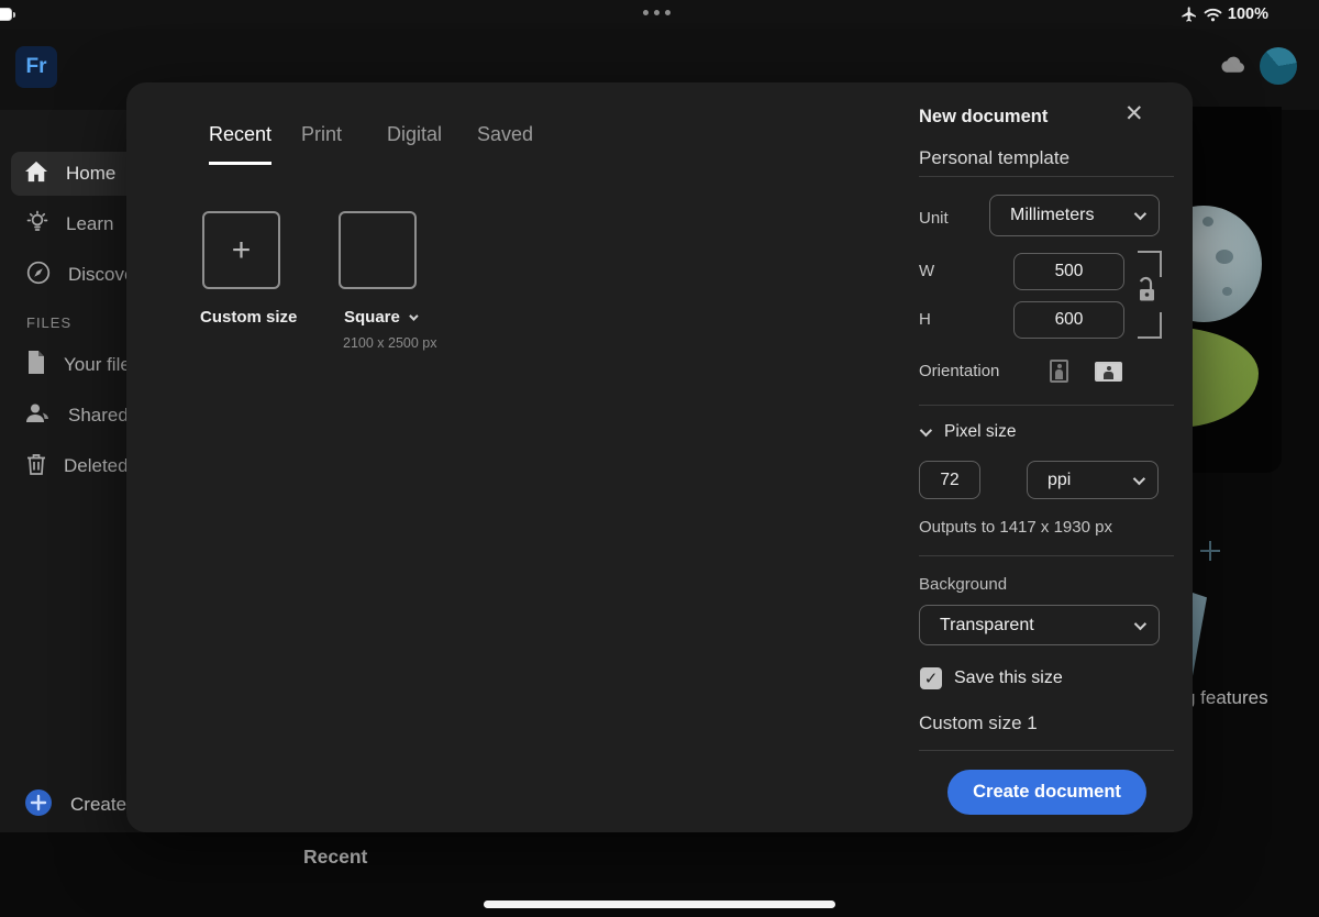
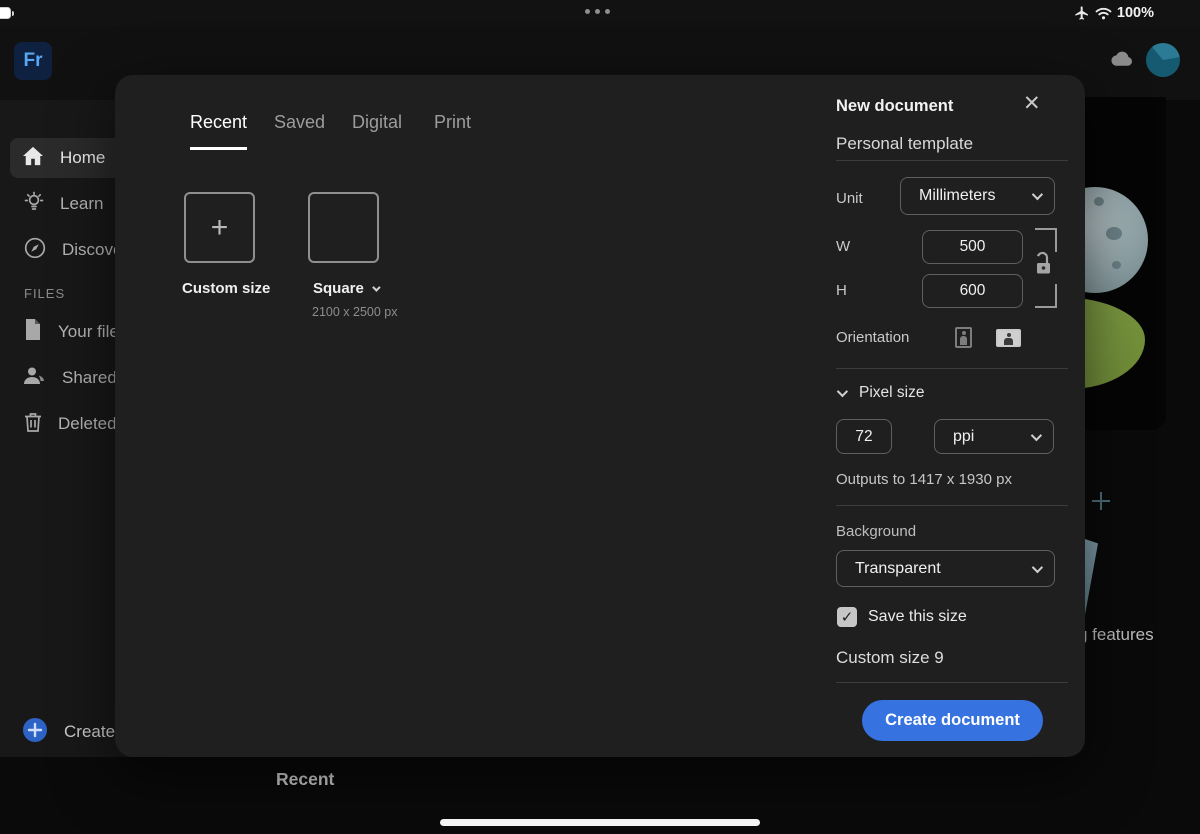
  100%
  Fr
  Home
  Learn
  Discov
  FILES
  Your fil
  Shared
  Deleted
  Create
  features
  Recent
  Recent
- Print
+ Saved
  Digital
- Saved
+ Print
  +
  Custom size
  Square
  2100 x 2500 px
  New document
  ✕
  Personal template
  Unit
  Millimeters
  W
  500
  H
  600
  Orientation
  Pixel size
  72
  ppi
  Outputs to 1417 x 1930 px
  Background
  Transparent
  ✓
  Save this size
- Custom size 1
+ Custom size 9
  Create document
